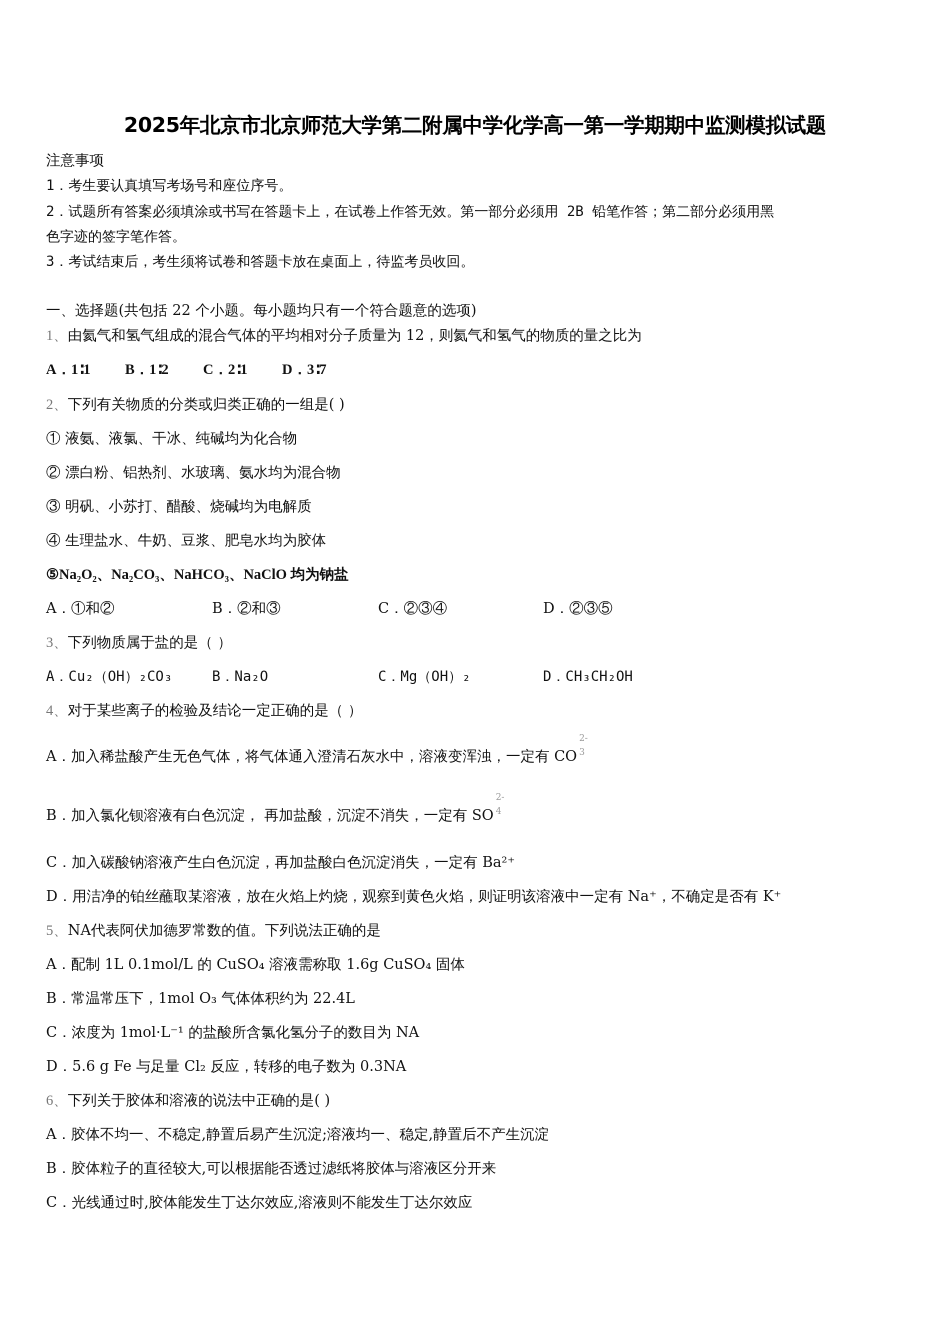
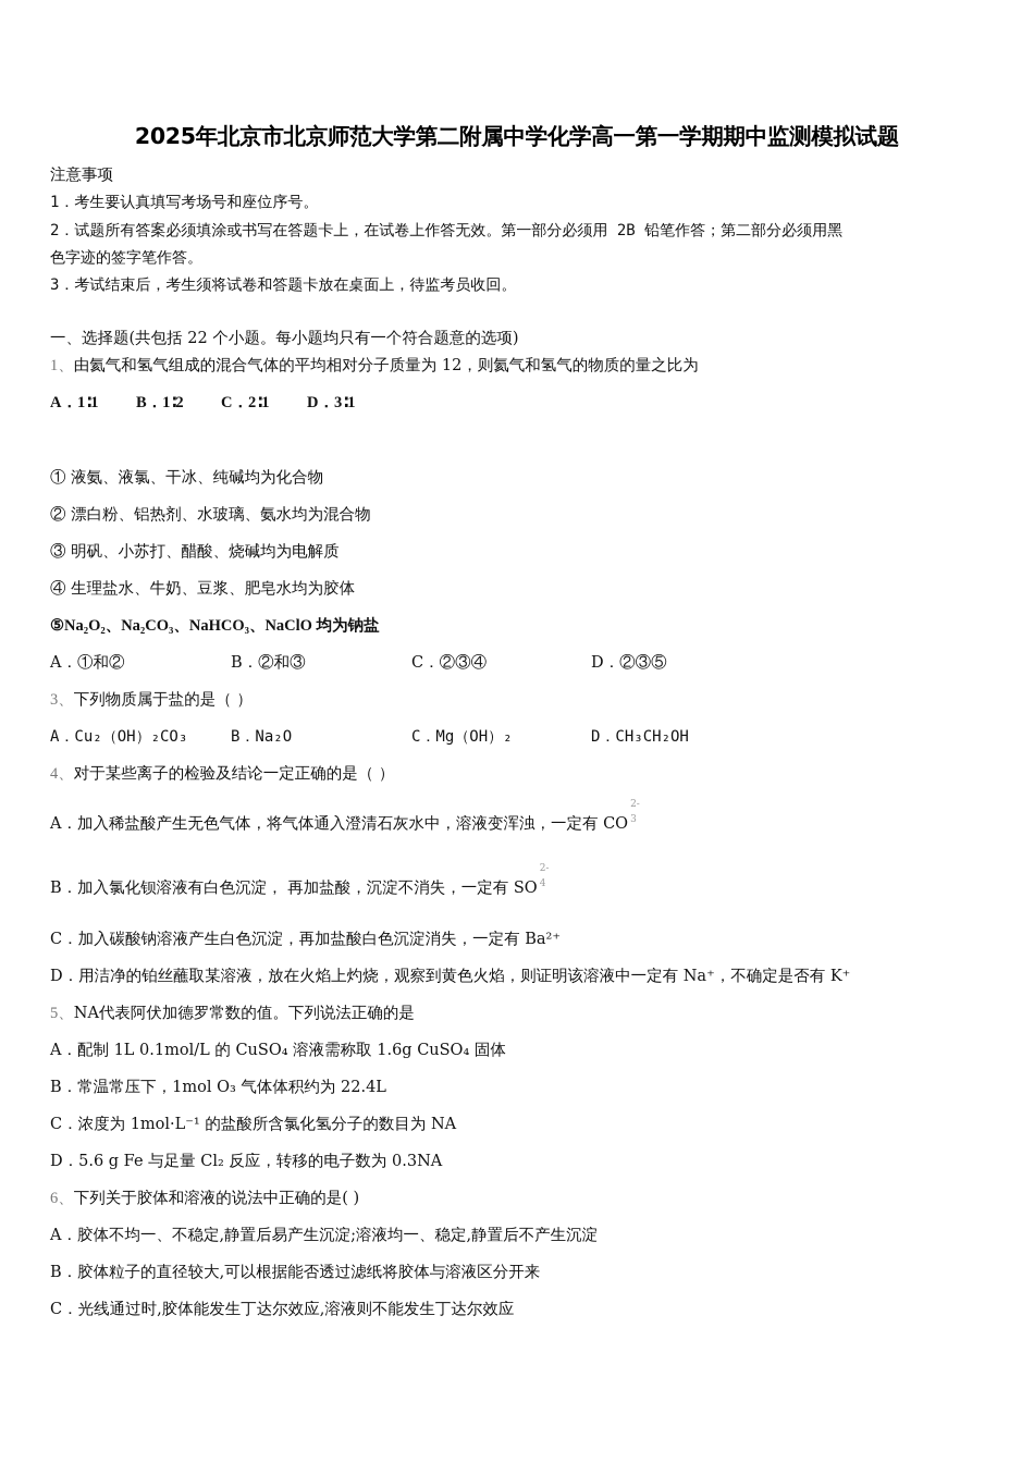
  2025年北京市北京师范大学第二附属中学化学高一第一学期期中监测模拟试题
  注意事项
  1．考生要认真填写考场号和座位序号。
  2．试题所有答案必须填涂或书写在答题卡上，在试卷上作答无效。第一部分必须用 2B 铅笔作答；第二部分必须用黑
  色字迹的签字笔作答。
  3．考试结束后，考生须将试卷和答题卡放在桌面上，待监考员收回。
  一、选择题(共包括 22 个小题。每小题均只有一个符合题意的选项)
  1、由氦气和氢气组成的混合气体的平均相对分子质量为 12，则氦气和氢气的物质的量之比为
  A．1∶1
  B．1∶2
  C．2∶1
- D．3∶7
+ D．3∶1
- 2、下列有关物质的分类或归类正确的一组是( )
  ① 液氨、液氯、干冰、纯碱均为化合物
  ② 漂白粉、铝热剂、水玻璃、氨水均为混合物
  ③ 明矾、小苏打、醋酸、烧碱均为电解质
  ④ 生理盐水、牛奶、豆浆、肥皂水均为胶体
  ⑤Na₂O₂、Na₂CO₃、NaHCO₃、NaClO 均为钠盐
  A．①和②
  B．②和③
  C．②③④
  D．②③⑤
  3、下列物质属于盐的是（ ）
  A．Cu₂（OH）₂CO₃
  B．Na₂O
  C．Mg（OH）₂
  D．CH₃CH₂OH
  4、对于某些离子的检验及结论一定正确的是（ ）
  A．加入稀盐酸产生无色气体，将气体通入澄清石灰水中，溶液变浑浊，一定有 CO
  2-
  3
  B．加入氯化钡溶液有白色沉淀， 再加盐酸，沉淀不消失，一定有 SO
  2-
  4
  C．加入碳酸钠溶液产生白色沉淀，再加盐酸白色沉淀消失，一定有 Ba²⁺
  D．用洁净的铂丝蘸取某溶液，放在火焰上灼烧，观察到黄色火焰，则证明该溶液中一定有 Na⁺，不确定是否有 K⁺
  5、NA代表阿伏加德罗常数的值。下列说法正确的是
  A．配制 1L 0.1mol/L 的 CuSO₄ 溶液需称取 1.6g CuSO₄ 固体
  B．常温常压下，1mol O₃ 气体体积约为 22.4L
  C．浓度为 1mol·L⁻¹ 的盐酸所含氯化氢分子的数目为 NA
  D．5.6 g Fe 与足量 Cl₂ 反应，转移的电子数为 0.3NA
  6、下列关于胶体和溶液的说法中正确的是( )
  A．胶体不均一、不稳定,静置后易产生沉淀;溶液均一、稳定,静置后不产生沉淀
  B．胶体粒子的直径较大,可以根据能否透过滤纸将胶体与溶液区分开来
  C．光线通过时,胶体能发生丁达尔效应,溶液则不能发生丁达尔效应
